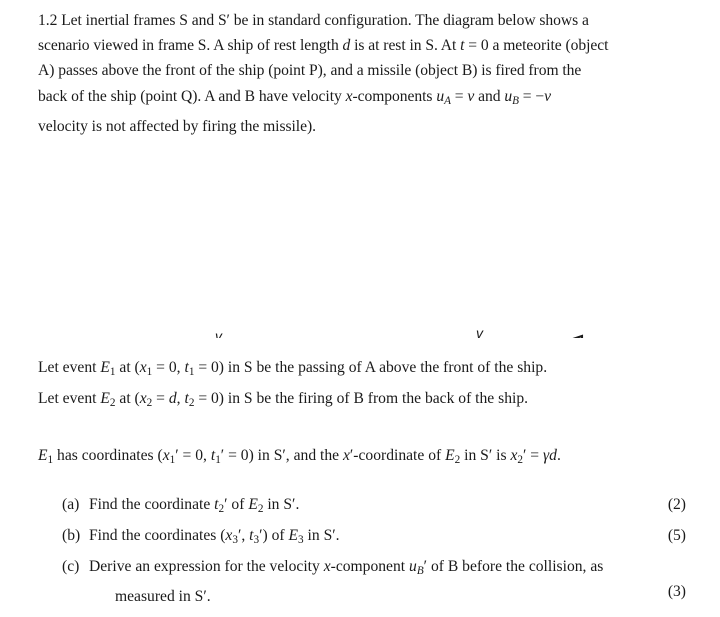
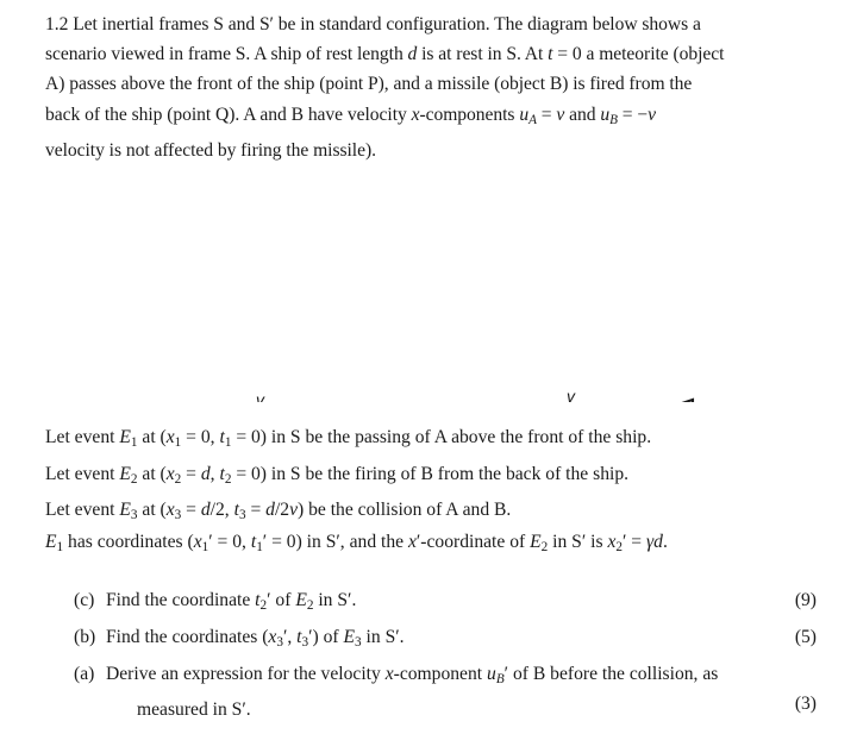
  1.2 Let inertial frames S and S′ be in standard configuration. The diagram below shows a
  scenario viewed in frame S. A ship of rest length d is at rest in S. At t = 0 a meteorite (object
  A) passes above the front of the ship (point P), and a missile (object B) is fired from the
  back of the ship (point Q). A and B have velocity x-components uA = v and uB = −v
  velocity is not affected by firing the missile).
  v
  v
  Let event E1 at (x1 = 0, t1 = 0) in S be the passing of A above the front of the ship.
  Let event E2 at (x2 = d, t2 = 0) in S be the firing of B from the back of the ship.
+ Let event E3 at (x3 = d/2, t3 = d/2v) be the collision of A and B.
  E1 has coordinates (x1′ = 0, t1′ = 0) in S′, and the x′-coordinate of E2 in S′ is x2′ = γd.
- (a)
+ (c)
  Find the coordinate t2′ of E2 in S′.
- (2)
+ (9)
  (b)
  Find the coordinates (x3′, t3′) of E3 in S′.
  (5)
- (c)
+ (a)
  Derive an expression for the velocity x-component uB′ of B before the collision, as
  measured in S′.
  (3)
